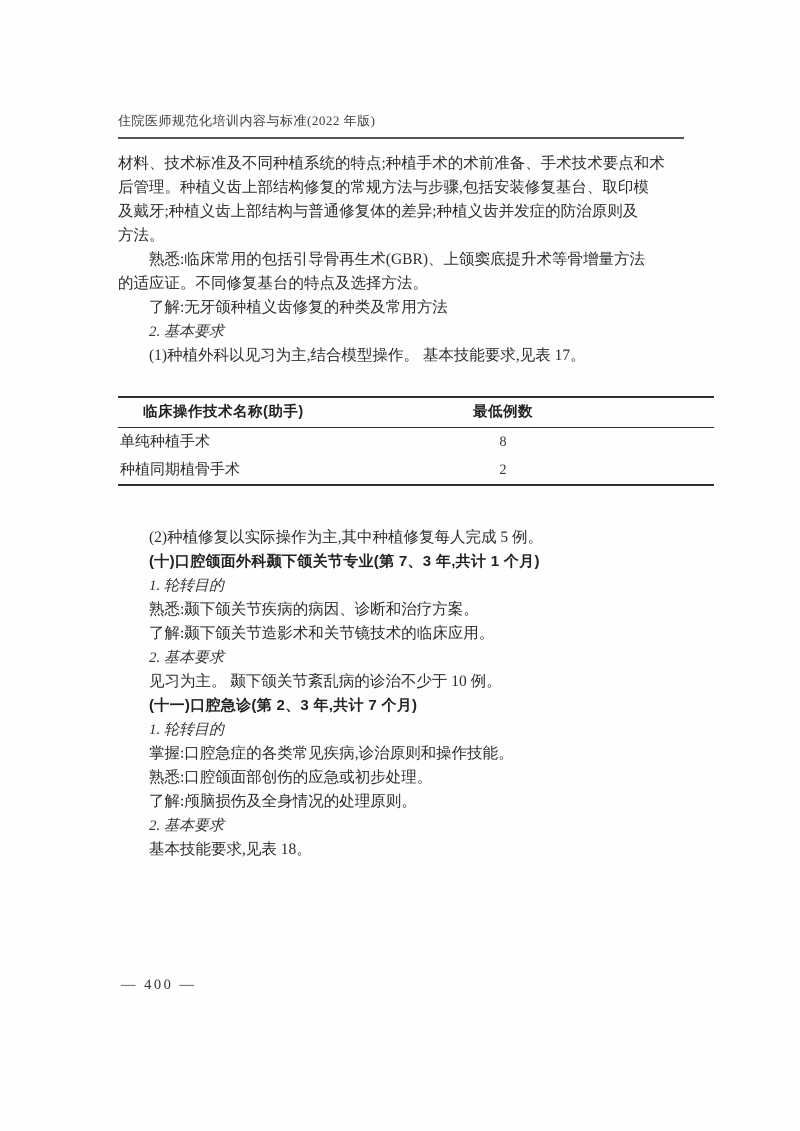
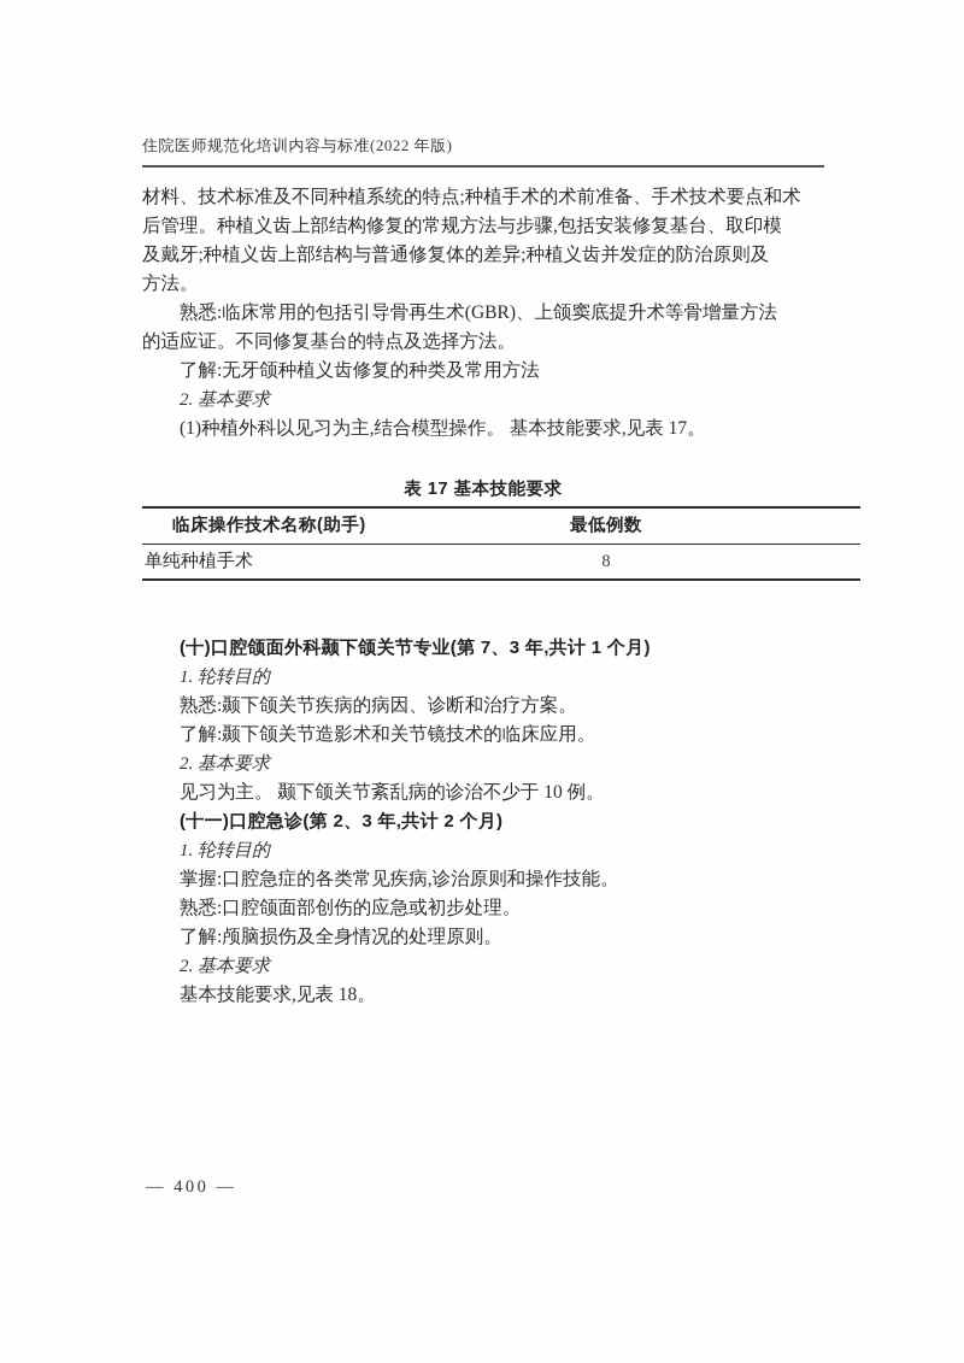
  住院医师规范化培训内容与标准(2022 年版)
  材料、技术标准及不同种植系统的特点;种植手术的术前准备、手术技术要点和术
  后管理。种植义齿上部结构修复的常规方法与步骤,包括安装修复基台、取印模
  及戴牙;种植义齿上部结构与普通修复体的差异;种植义齿并发症的防治原则及
  方法。
  熟悉:临床常用的包括引导骨再生术(GBR)、上颌窦底提升术等骨增量方法
  的适应证。不同修复基台的特点及选择方法。
  了解:无牙颌种植义齿修复的种类及常用方法
  2. 基本要求
  (1)种植外科以见习为主,结合模型操作。 基本技能要求,见表 17。
+ 表 17 基本技能要求
  临床操作技术名称(助手)	最低例数
  单纯种植手术	8
- 种植同期植骨手术	2
- (2)种植修复以实际操作为主,其中种植修复每人完成 5 例。
  (十)口腔颌面外科颞下颌关节专业(第 7、3 年,共计 1 个月)
  1. 轮转目的
  熟悉:颞下颌关节疾病的病因、诊断和治疗方案。
  了解:颞下颌关节造影术和关节镜技术的临床应用。
  2. 基本要求
  见习为主。 颞下颌关节紊乱病的诊治不少于 10 例。
- (十一)口腔急诊(第 2、3 年,共计 7 个月)
+ (十一)口腔急诊(第 2、3 年,共计 2 个月)
  1. 轮转目的
  掌握:口腔急症的各类常见疾病,诊治原则和操作技能。
  熟悉:口腔颌面部创伤的应急或初步处理。
  了解:颅脑损伤及全身情况的处理原则。
  2. 基本要求
  基本技能要求,见表 18。
  — 400 —
